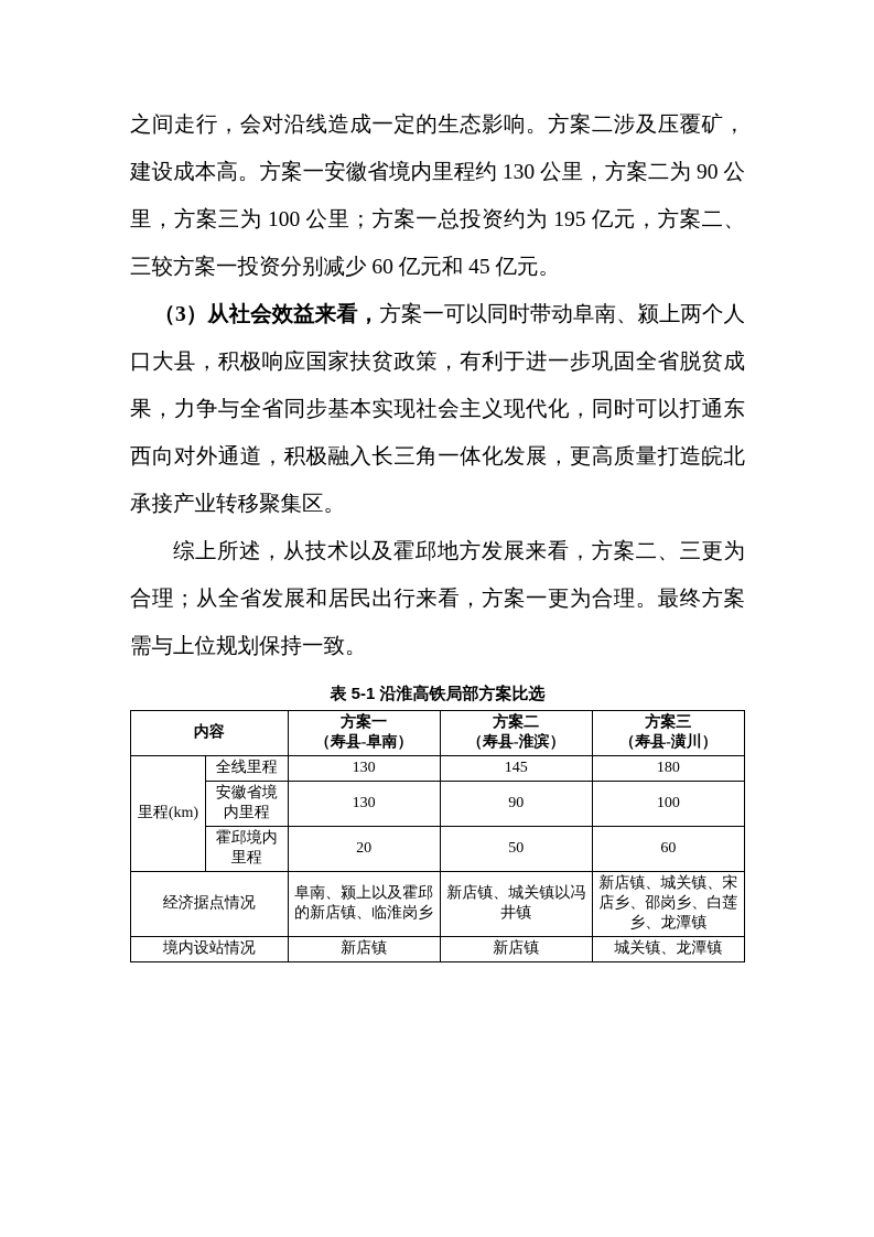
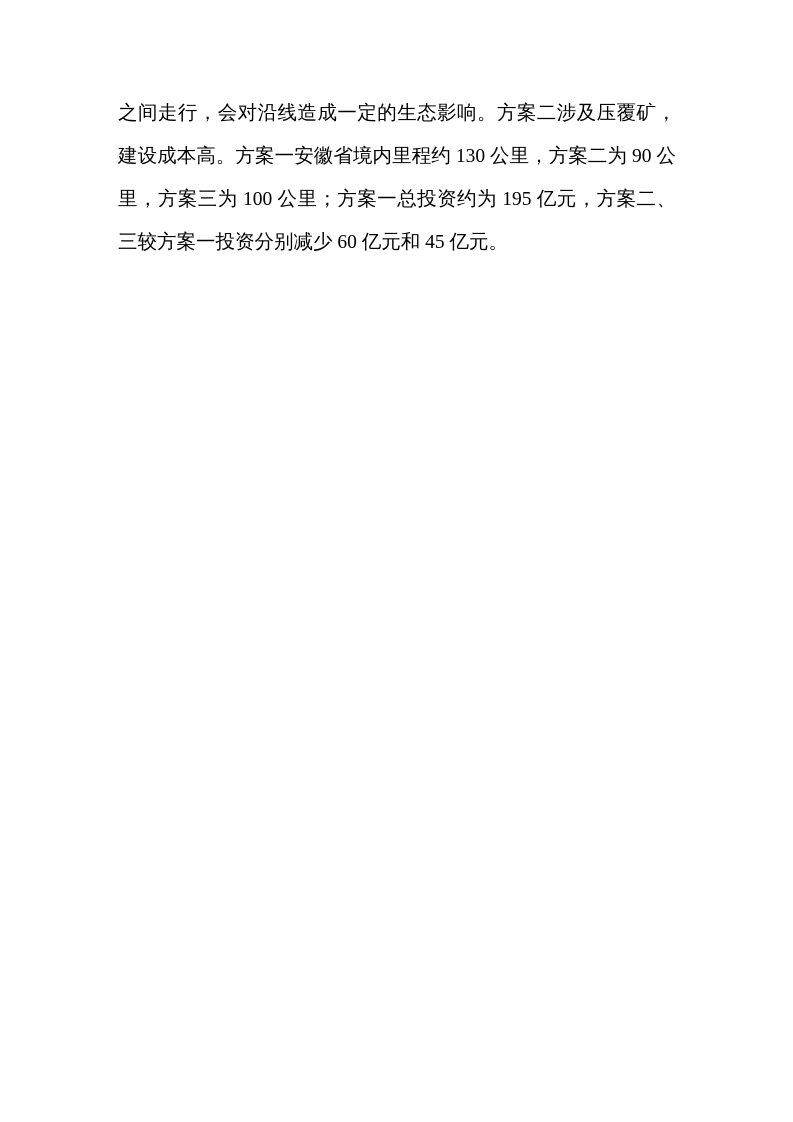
  之间走行，会对沿线造成一定的生态影响。方案二涉及压覆矿，建设成本高。方案一安徽省境内里程约 130 公里，方案二为 90 公里，方案三为 100 公里；方案一总投资约为 195 亿元，方案二、三较方案一投资分别减少 60 亿元和 45 亿元。
- （3）从社会效益来看，方案一可以同时带动阜南、颍上两个人口大县，积极响应国家扶贫政策，有利于进一步巩固全省脱贫成果，力争与全省同步基本实现社会主义现代化，同时可以打通东西向对外通道，积极融入长三角一体化发展，更高质量打造皖北承接产业转移聚集区。
- 综上所述，从技术以及霍邱地方发展来看，方案二、三更为合理；从全省发展和居民出行来看，方案一更为合理。最终方案需与上位规划保持一致。
- 表 5-1 沿淮高铁局部方案比选
- 内容	方案一 （寿县-阜南）	方案二 （寿县-淮滨）	方案三 （寿县-潢川）
- 里程(km)	全线里程	130	145	180
- 安徽省境内里程	130	90	100
- 霍邱境内里程	20	50	60
- 经济据点情况	阜南、颍上以及霍邱的新店镇、临淮岗乡	新店镇、城关镇以冯井镇	新店镇、城关镇、宋店乡、邵岗乡、白莲乡、龙潭镇
- 境内设站情况	新店镇	新店镇	城关镇、龙潭镇
